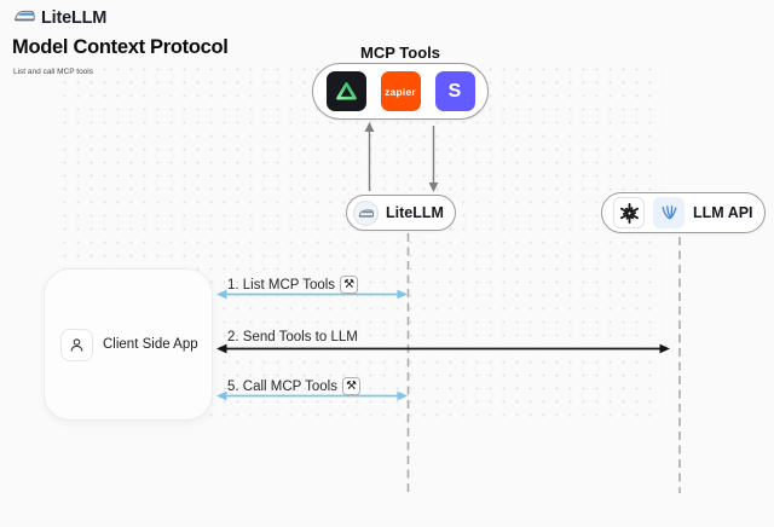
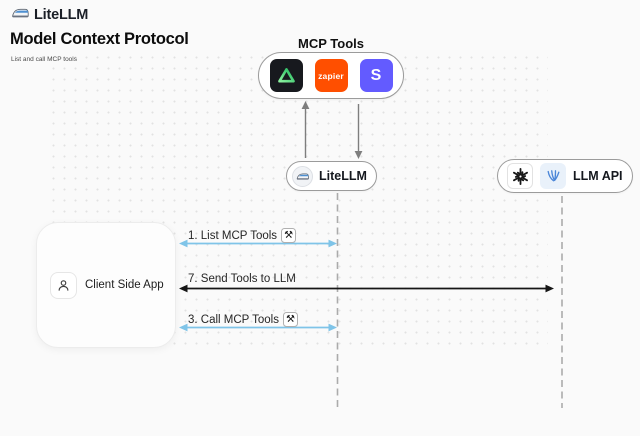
  LiteLLM
  Model Context Protocol
  MCP Tools
  zapier
  S
  LiteLLM
  LLM API
  Client Side App
  1. List MCP Tools
  ⚒
- 2. Send Tools to LLM
+ 7. Send Tools to LLM
- 5. Call MCP Tools
+ 3. Call MCP Tools
  ⚒
